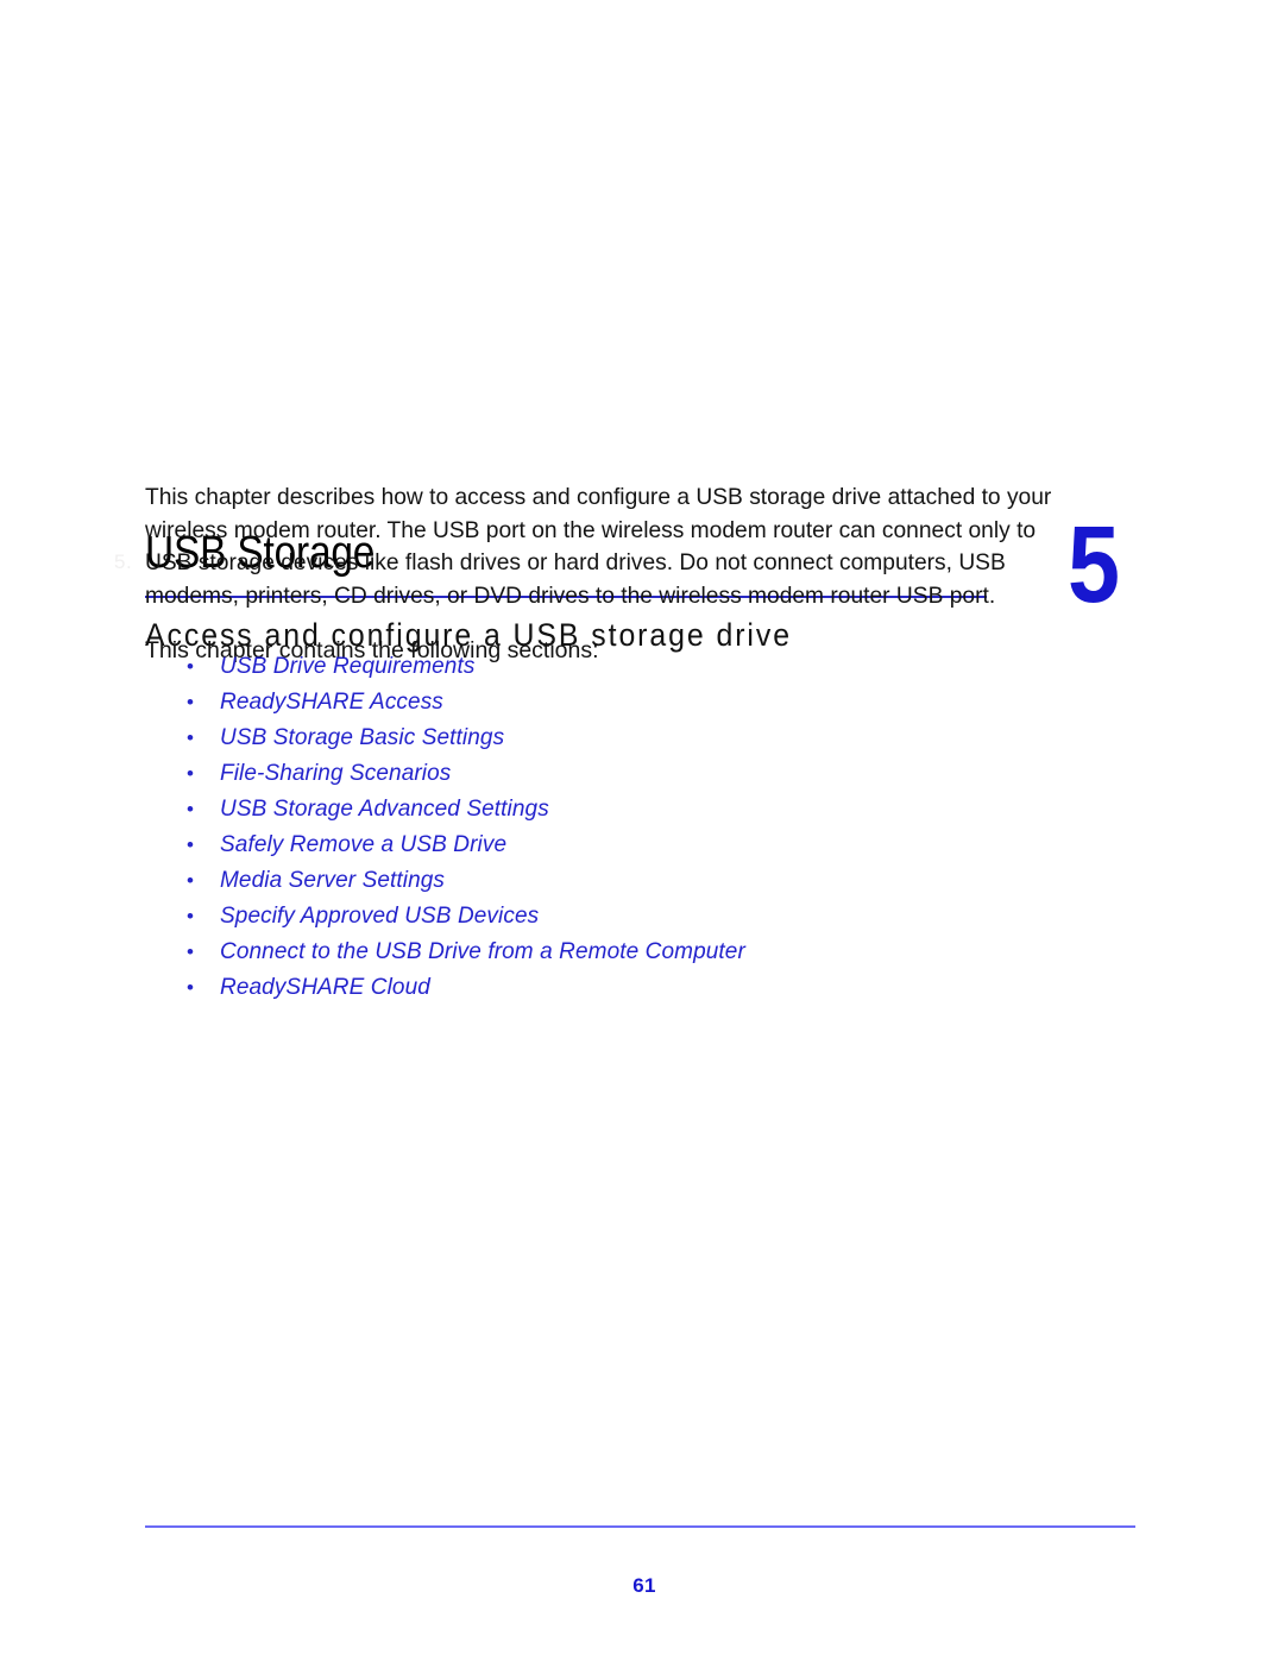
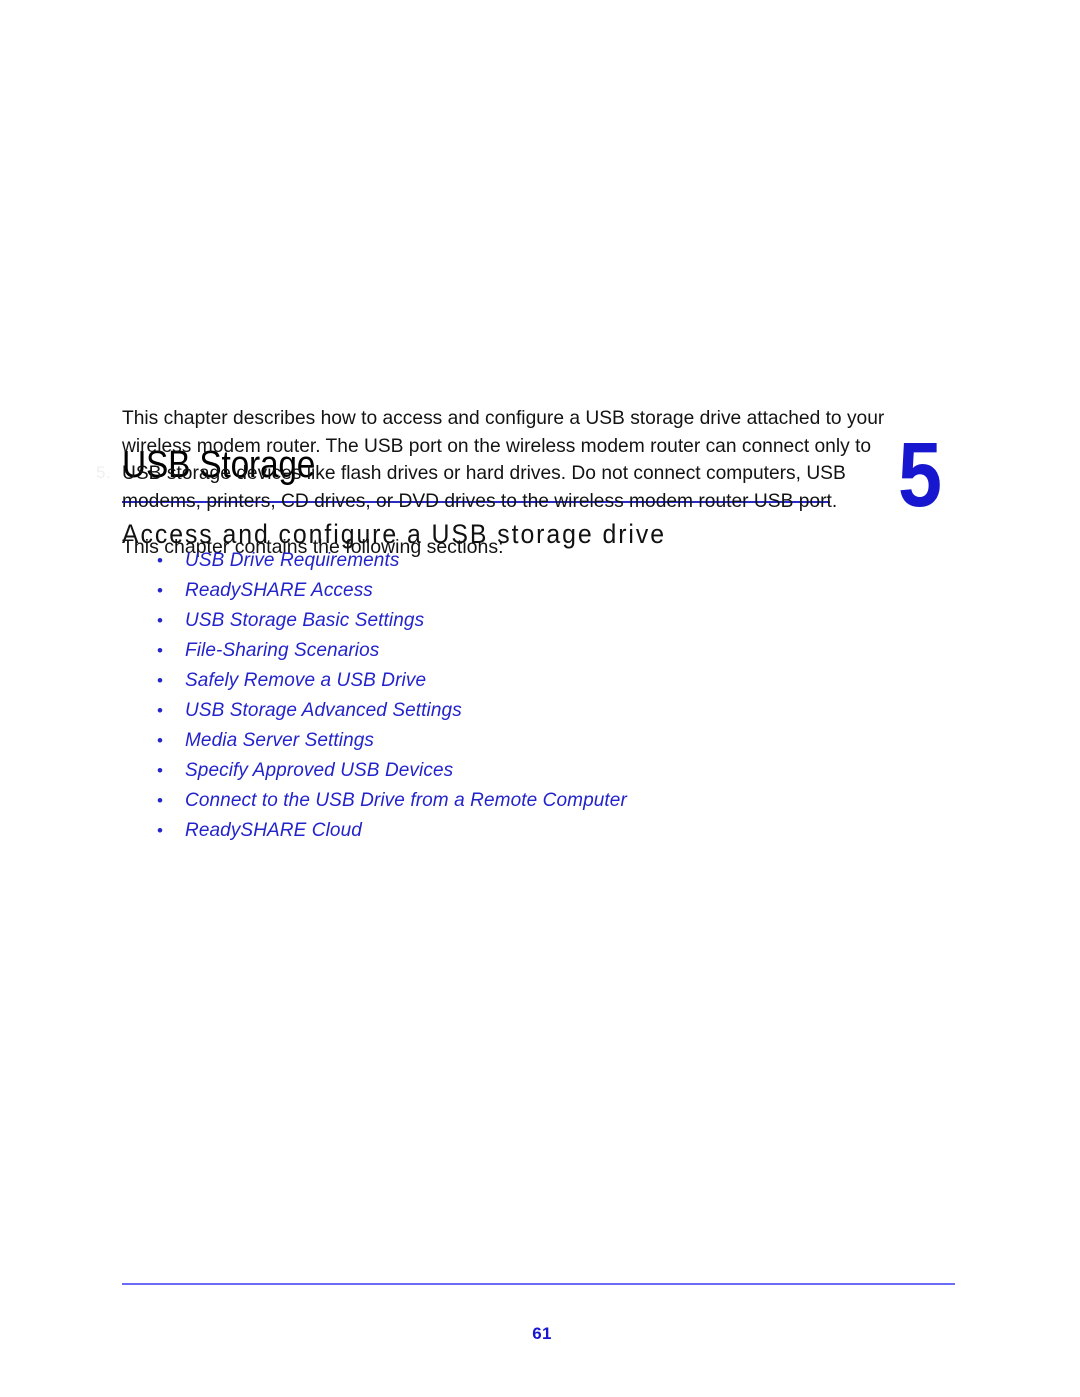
  USB Storage
  Access and configure a USB storage drive
  5
  This chapter describes how to access and configure a USB storage drive attached to your wireless modem router. The USB port on the wireless modem router can connect only to USB storage devices like flash drives or hard drives. Do not connect computers, USB modems, printers, CD drives, or DVD drives to the wireless modem router USB port.
  This chapter contains the following sections:
  •
  USB Drive Requirements
  •
  ReadySHARE Access
  •
  USB Storage Basic Settings
  •
  File-Sharing Scenarios
  •
- USB Storage Advanced Settings
+ Safely Remove a USB Drive
  •
- Safely Remove a USB Drive
+ USB Storage Advanced Settings
  •
  Media Server Settings
  •
  Specify Approved USB Devices
  •
  Connect to the USB Drive from a Remote Computer
  •
  ReadySHARE Cloud
  61
